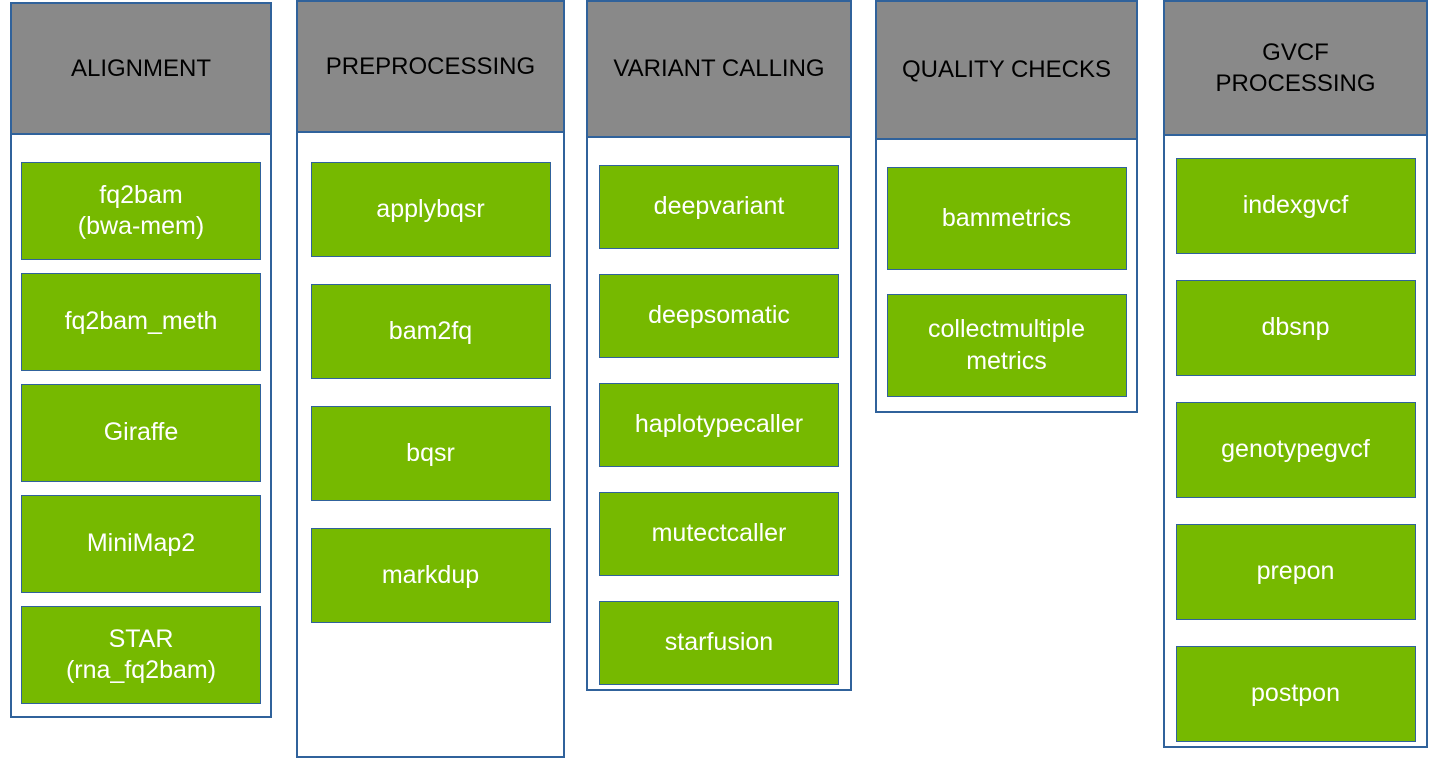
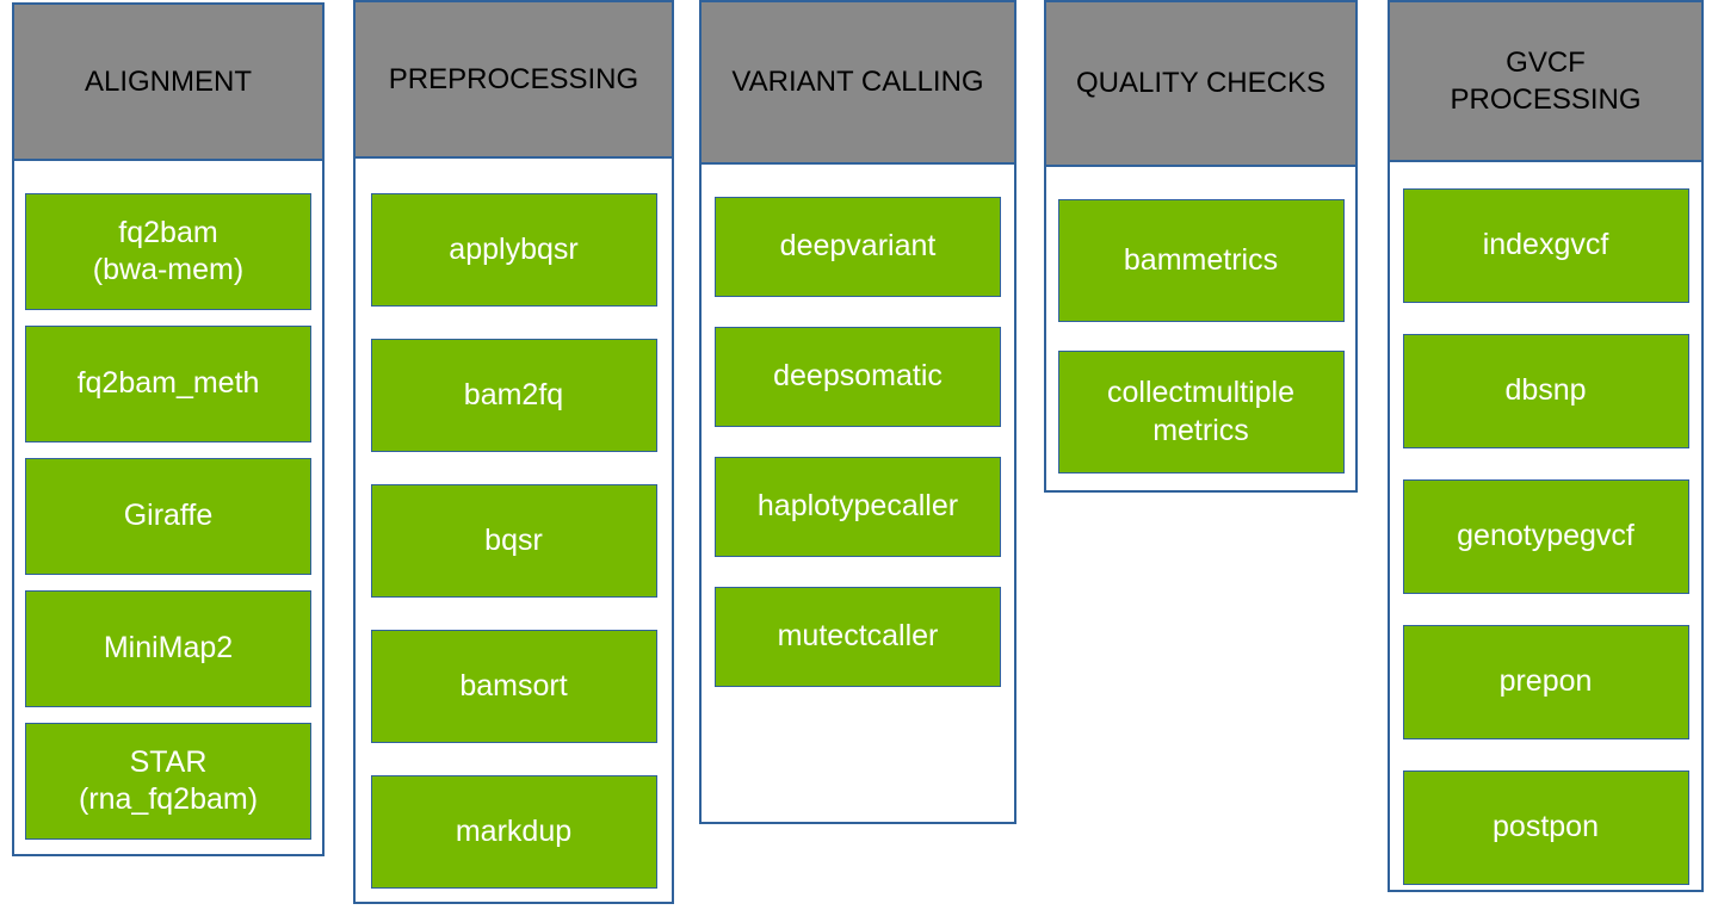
  ALIGNMENT
  fq2bam
  (bwa-mem)
  fq2bam_meth
  Giraffe
  MiniMap2
  STAR
  (rna_fq2bam)
  PREPROCESSING
  applybqsr
  bam2fq
  bqsr
+ bamsort
  markdup
  VARIANT CALLING
  deepvariant
  deepsomatic
  haplotypecaller
  mutectcaller
- starfusion
  QUALITY CHECKS
  bammetrics
  collectmultiple
  metrics
  GVCF
  PROCESSING
  indexgvcf
  dbsnp
  genotypegvcf
  prepon
  postpon
